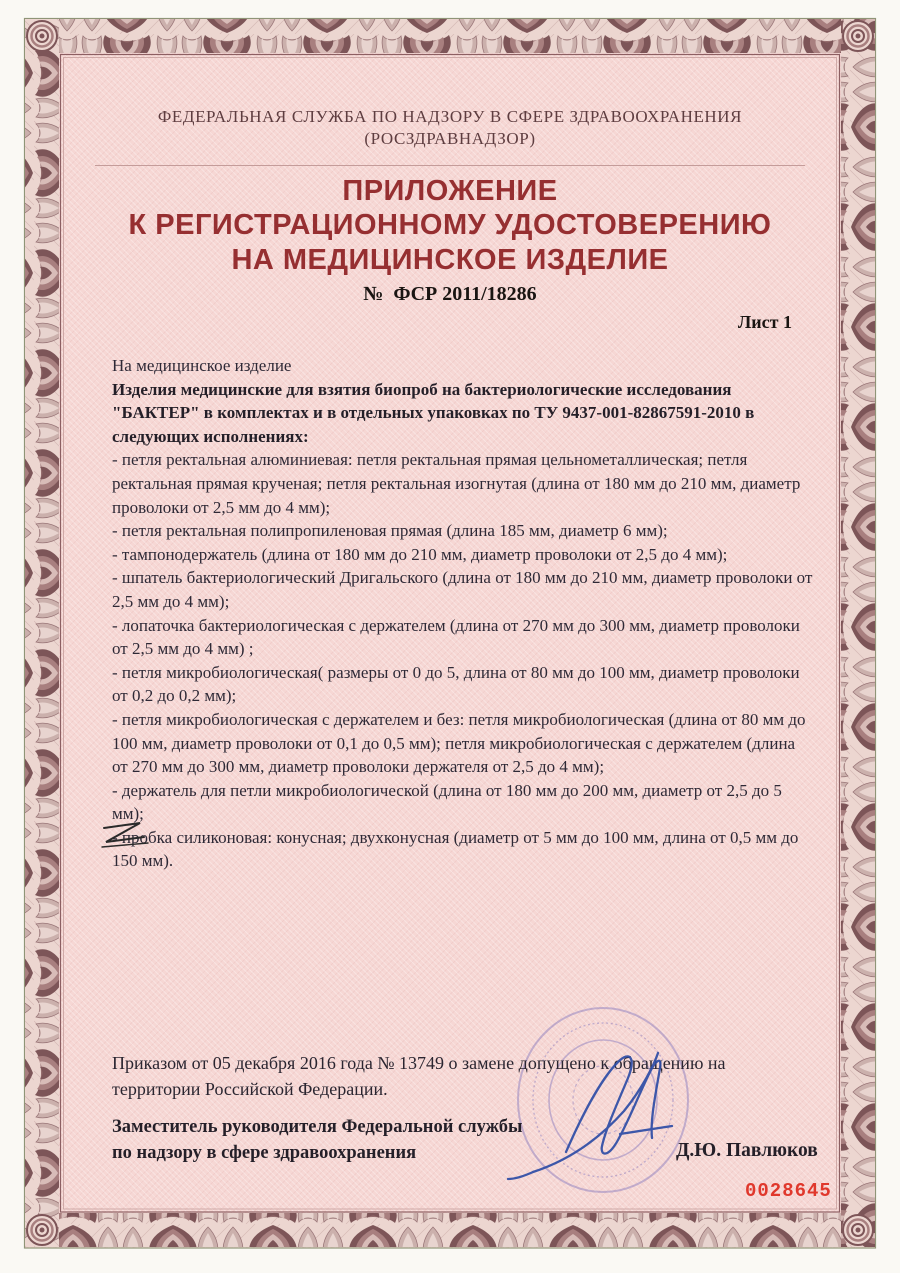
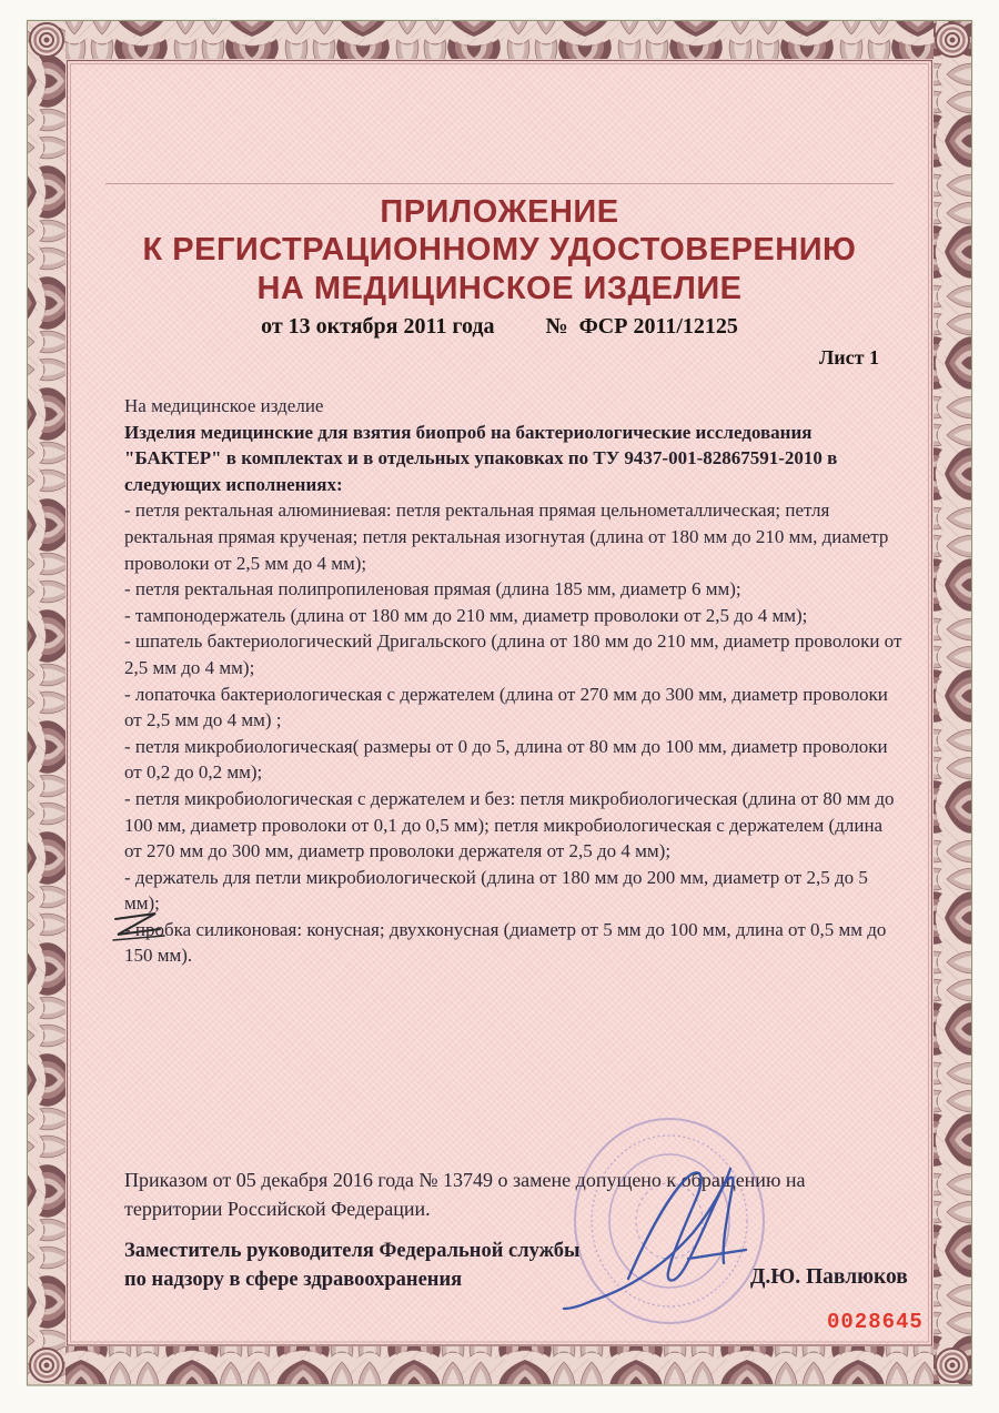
- ФЕДЕРАЛЬНАЯ СЛУЖБА ПО НАДЗОРУ В СФЕРЕ ЗДРАВООХРАНЕНИЯ
- (РОСЗДРАВНАДЗОР)
  ПРИЛОЖЕНИЕ
  К РЕГИСТРАЦИОННОМУ УДОСТОВЕРЕНИЮ
  НА МЕДИЦИНСКОЕ ИЗДЕЛИЕ
+ от 13 октября 2011 года
- № ФСР 2011/18286
+ № ФСР 2011/12125
  Лист 1
  На медицинское изделие
  Изделия медицинские для взятия биопроб на бактериологические исследования "БАКТЕР" в комплектах и в отдельных упаковках по ТУ 9437-001-82867591-2010 в следующих исполнениях:
  - петля ректальная алюминиевая: петля ректальная прямая цельнометаллическая; петля ректальная прямая крученая; петля ректальная изогнутая (длина от 180 мм до 210 мм, диаметр проволоки от 2,5 мм до 4 мм);
  - петля ректальная полипропиленовая прямая (длина 185 мм, диаметр 6 мм);
  - тампонодержатель (длина от 180 мм до 210 мм, диаметр проволоки от 2,5 до 4 мм);
  - шпатель бактериологический Дригальского (длина от 180 мм до 210 мм, диаметр проволоки от 2,5 мм до 4 мм);
  - лопаточка бактериологическая с держателем (длина от 270 мм до 300 мм, диаметр проволоки от 2,5 мм до 4 мм) ;
  - петля микробиологическая( размеры от 0 до 5, длина от 80 мм до 100 мм, диаметр проволоки от 0,2 до 0,2 мм);
  - петля микробиологическая с держателем и без: петля микробиологическая (длина от 80 мм до 100 мм, диаметр проволоки от 0,1 до 0,5 мм); петля микробиологическая с держателем (длина от 270 мм до 300 мм, диаметр проволоки держателя от 2,5 до 4 мм);
  - держатель для петли микробиологической (длина от 180 мм до 200 мм, диаметр от 2,5 до 5 мм);
  пбка силиконовая: конусная; двухконусная (диаметр от 5 мм до 100 мм, длина от 0,5 мм до 150 мм).
  Приказом от 05 декабря 2016 года № 13749 о замене допущено кбраению на территории Российской Федерации.
  Заместитель руководителя Федеральной службы
  по надзору в сфере здравоохранения
  Д.Ю. Павлюков
  0028645
